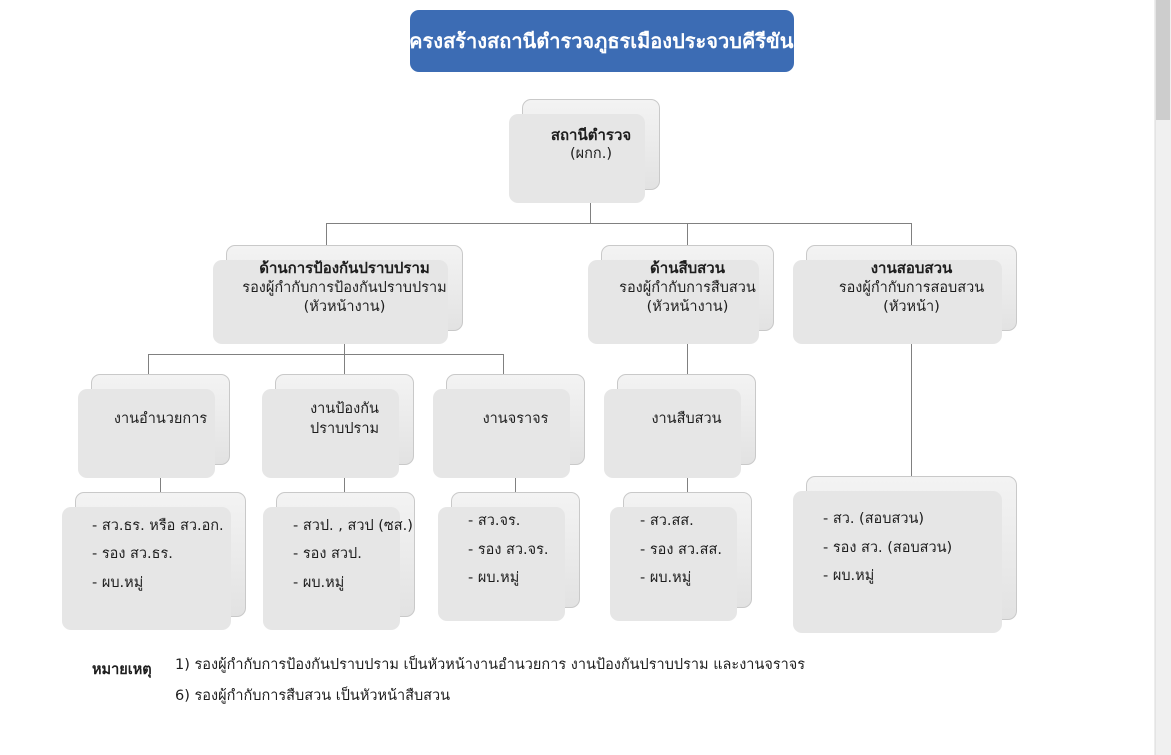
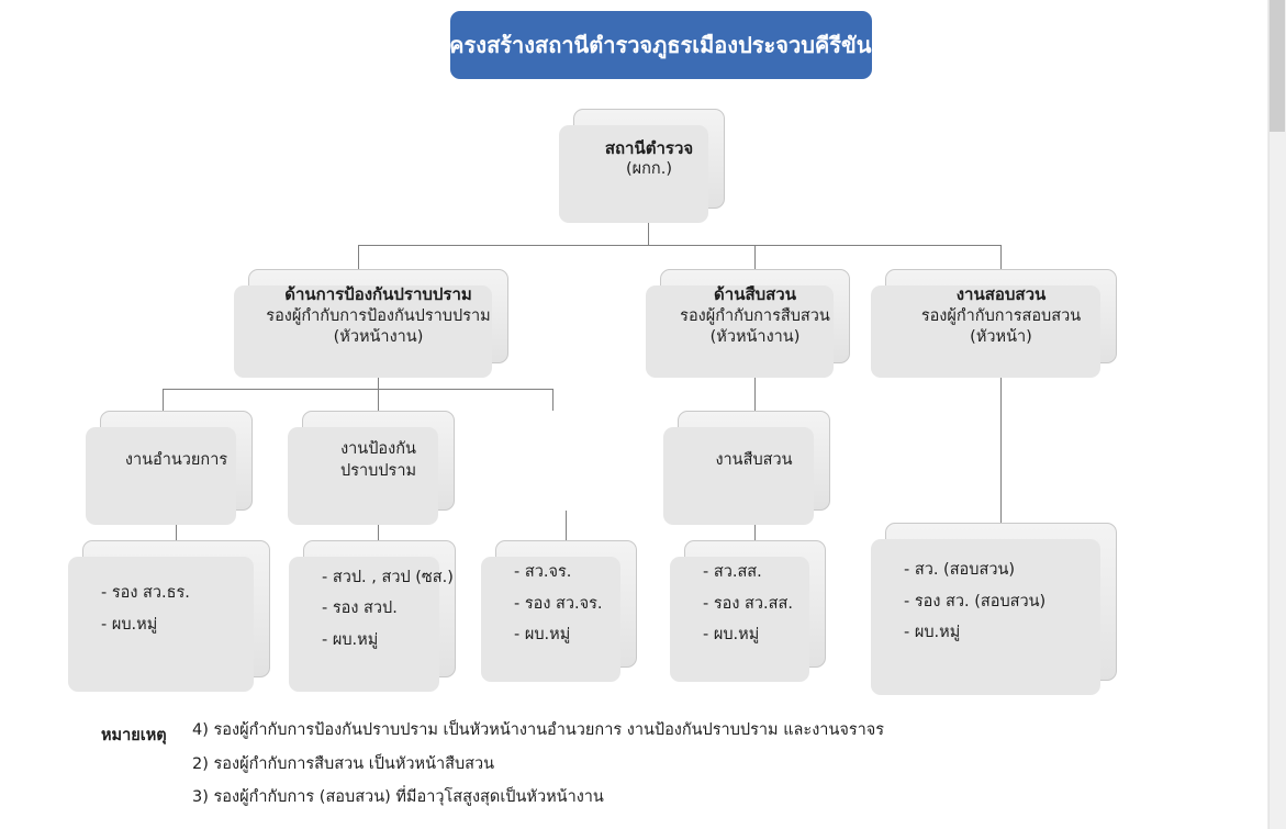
  โครงสร้างสถานีตำรวจภูธรเมืองประจวบคีรีขันธ์
  สถานีตำรวจ
  (ผกก.)
  ด้านการป้องกันปราบปราม
  รองผู้กำกับการป้องกันปราบปราม
  (หัวหน้างาน)
  ด้านสืบสวน
  รองผู้กำกับการสืบสวน
  (หัวหน้างาน)
  งานสอบสวน
  รองผู้กำกับการสอบสวน
  (หัวหน้า)
  งานอำนวยการ
  งานป้องกัน
  ปราบปราม
- งานจราจร
  งานสืบสวน
- - สว.ธร. หรือ สว.อก.
  - รอง สว.ธร.
  - ผบ.หมู่
  - สวป. , สวป (ซส.)
  - รอง สวป.
  - ผบ.หมู่
  - สว.จร.
  - รอง สว.จร.
  - ผบ.หมู่
  - สว.สส.
  - รอง สว.สส.
  - ผบ.หมู่
  - สว. (สอบสวน)
  - รอง สว. (สอบสวน)
  - ผบ.หมู่
  หมายเหตุ
- 1) รองผู้กำกับการป้องกันปราบปราม เป็นหัวหน้างานอำนวยการ งานป้องกันปราบปราม และงานจราจร
+ 4) รองผู้กำกับการป้องกันปราบปราม เป็นหัวหน้างานอำนวยการ งานป้องกันปราบปราม และงานจราจร
- 6) รองผู้กำกับการสืบสวน เป็นหัวหน้าสืบสวน
+ 2) รองผู้กำกับการสืบสวน เป็นหัวหน้าสืบสวน
+ 3) รองผู้กำกับการ (สอบสวน) ที่มีอาวุโสสูงสุดเป็นหัวหน้างาน
